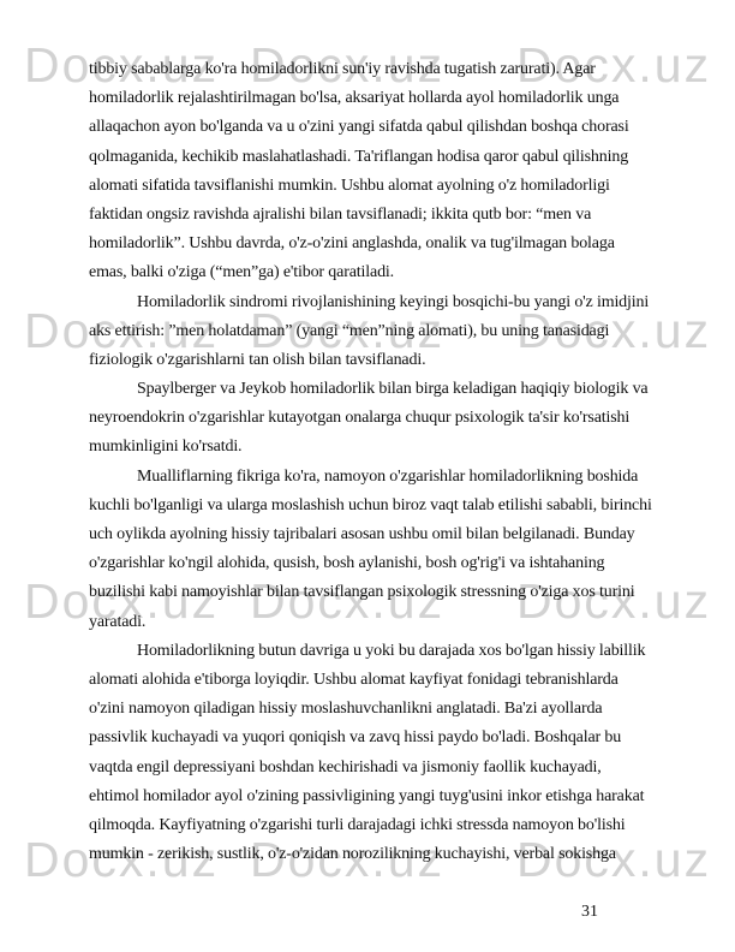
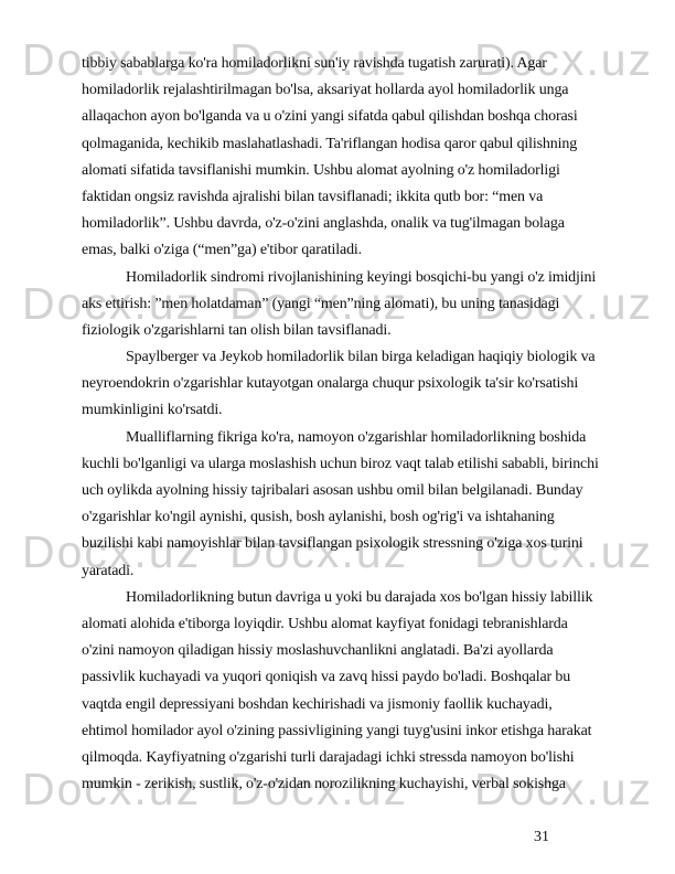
  Docx.uz
  Docx.uz
  Docx.uz
  Docx.uz
  Docx.uz
  Docx.uz
  Docx.uz
  Docx.uz
  Docx.uz
  Docx.uz
  Docx.uz
  Docx.uz
  tibbiy sabablarga ko'ra homiladorlikni sun'iy ravishda tugatish zarurati). Agar
  homiladorlik rejalashtirilmagan bo'lsa, aksariyat hollarda ayol homiladorlik unga
  allaqachon ayon bo'lganda va u o'zini yangi sifatda qabul qilishdan boshqa chorasi
  qolmaganida, kechikib maslahatlashadi. Ta'riflangan hodisa qaror qabul qilishning
  alomati sifatida tavsiflanishi mumkin. Ushbu alomat ayolning o'z homiladorligi
  faktidan ongsiz ravishda ajralishi bilan tavsiflanadi; ikkita qutb bor: “men va
  homiladorlik”. Ushbu davrda, o'z-o'zini anglashda, onalik va tug'ilmagan bolaga
  emas, balki o'ziga (“men”ga) e'tibor qaratiladi.
  Homiladorlik sindromi rivojlanishining keyingi bosqichi-bu yangi o'z imidjini
  aks ettirish: ”men holatdaman” (yangi “men”ning alomati), bu uning tanasidagi
  fiziologik o'zgarishlarni tan olish bilan tavsiflanadi.
  Spaylberger va Jeykob homiladorlik bilan birga keladigan haqiqiy biologik va
  neyroendokrin o'zgarishlar kutayotgan onalarga chuqur psixologik ta'sir ko'rsatishi
  mumkinligini ko'rsatdi.
  Mualliflarning fikriga ko'ra, namoyon o'zgarishlar homiladorlikning boshida
  kuchli bo'lganligi va ularga moslashish uchun biroz vaqt talab etilishi sababli, birinchi
  uch oylikda ayolning hissiy tajribalari asosan ushbu omil bilan belgilanadi. Bunday
- o'zgarishlar ko'ngil alohida, qusish, bosh aylanishi, bosh og'rig'i va ishtahaning
+ o'zgarishlar ko'ngil aynishi, qusish, bosh aylanishi, bosh og'rig'i va ishtahaning
  buzilishi kabi namoyishlar bilan tavsiflangan psixologik stressning o'ziga xos turini
  yaratadi.
  Homiladorlikning butun davriga u yoki bu darajada xos bo'lgan hissiy labillik
  alomati alohida e'tiborga loyiqdir. Ushbu alomat kayfiyat fonidagi tebranishlarda
  o'zini namoyon qiladigan hissiy moslashuvchanlikni anglatadi. Ba'zi ayollarda
  passivlik kuchayadi va yuqori qoniqish va zavq hissi paydo bo'ladi. Boshqalar bu
  vaqtda engil depressiyani boshdan kechirishadi va jismoniy faollik kuchayadi,
  ehtimol homilador ayol o'zining passivligining yangi tuyg'usini inkor etishga harakat
  qilmoqda. Kayfiyatning o'zgarishi turli darajadagi ichki stressda namoyon bo'lishi
  mumkin - zerikish, sustlik, o'z-o'zidan norozilikning kuchayishi, verbal sokishga
  31
